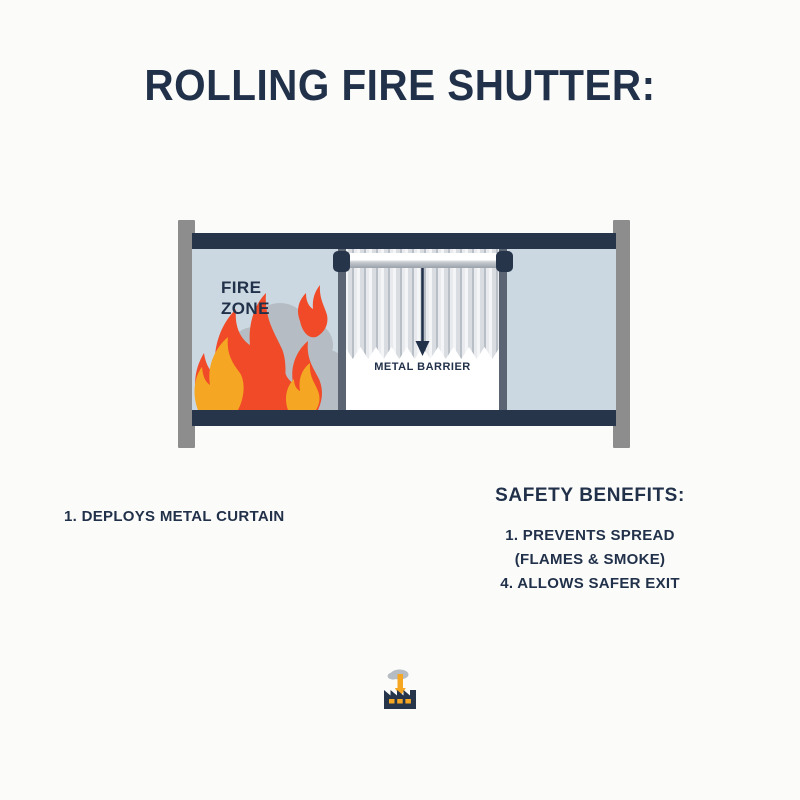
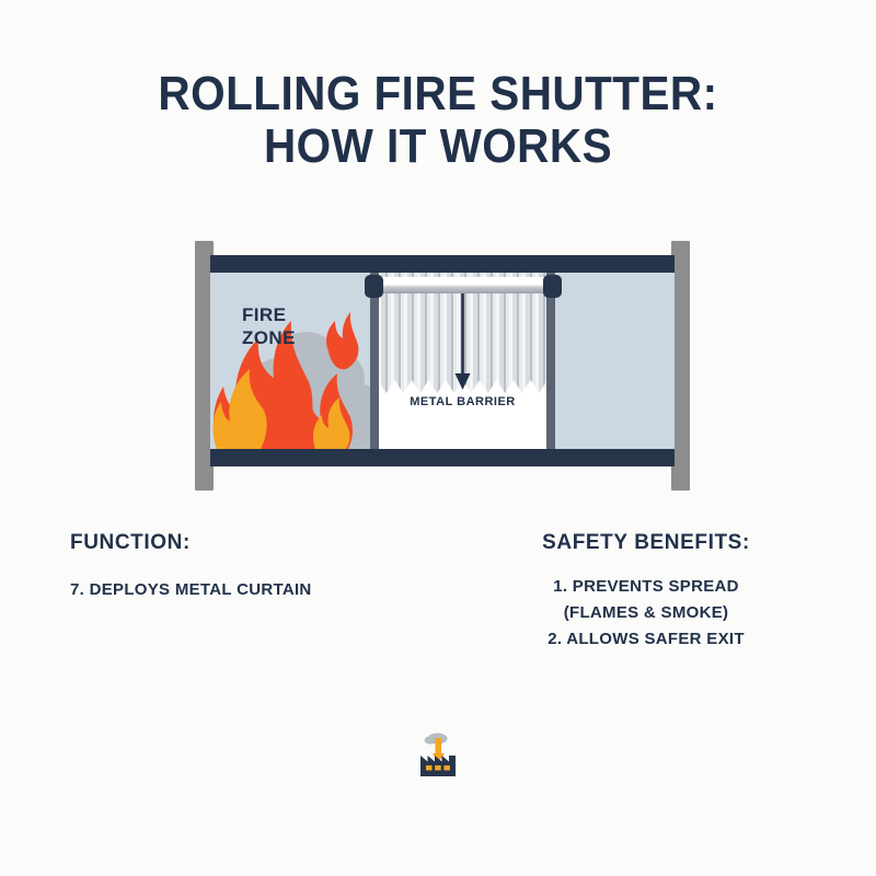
  ROLLING FIRE SHUTTER:
+ HOW IT WORKS
  METAL BARRIER
  FIRE
  ZONE
+ FUNCTION:
- 1. DEPLOYS METAL CURTAIN
+ 7. DEPLOYS METAL CURTAIN
  SAFETY BENEFITS:
  1. PREVENTS SPREAD
  (FLAMES & SMOKE)
- 4. ALLOWS SAFER EXIT
+ 2. ALLOWS SAFER EXIT
